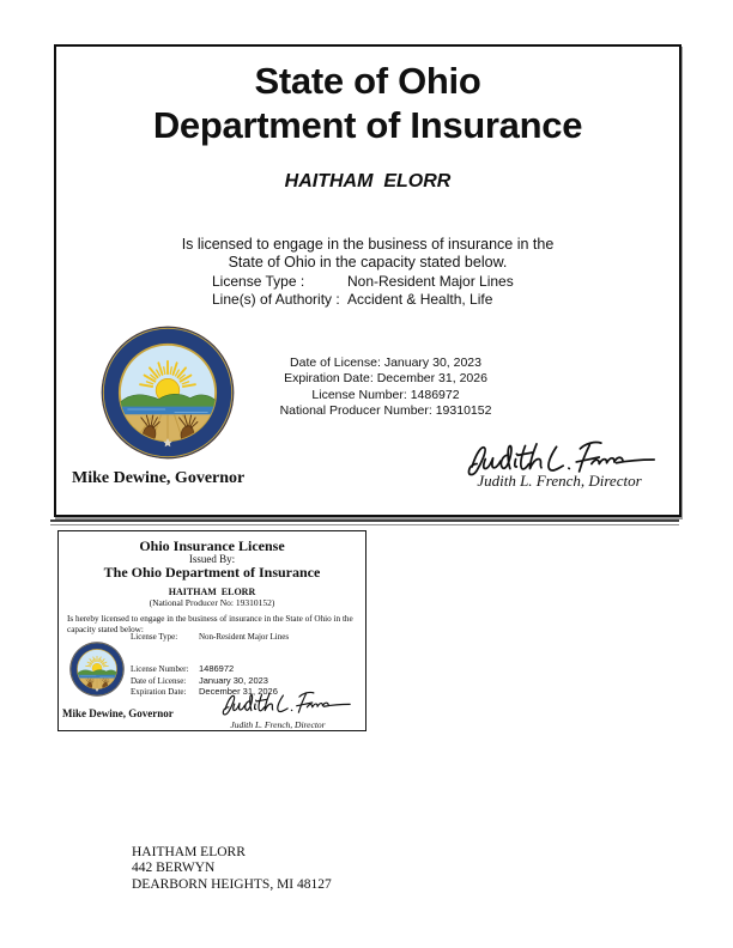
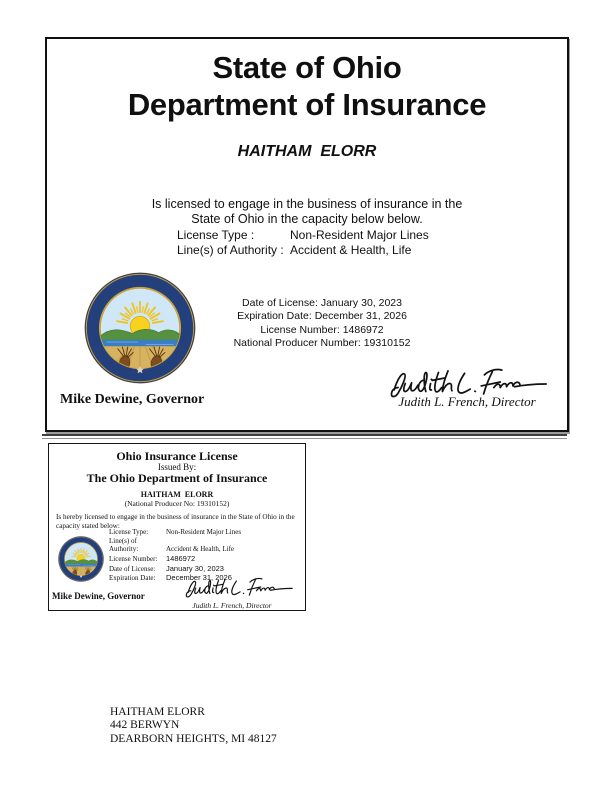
  State of Ohio
  Department of Insurance
  HAITHAM ELORR
  Is licensed to engage in the business of insurance in the
- State of Ohio in the capacity stated below.
+ State of Ohio in the capacity below below.
  License Type : Non-Resident Major Lines
  Line(s) of Authority : Accident & Health, Life
  Date of License: January 30, 2023
  Expiration Date: December 31, 2026
  License Number: 1486972
  National Producer Number: 19310152
  Judith L. French, Director
  Mike Dewine, Governor
  Ohio Insurance License
  Issued By:
  The Ohio Department of Insurance
  HAITHAM ELORR
  (National Producer No: 19310152)
  Is hereby licensed to engage in the business of insurance in the State of Ohio in the capacity stated below:
  License Type: Non-Resident Major Lines
+ Line(s) of Authority: Accident & Health, Life
  License Number: 1486972
  Date of License: January 30, 2023
  Expiration Date: December 31, 2026
  Mike Dewine, Governor
  Judith L. French, Director
  HAITHAM ELORR
  442 BERWYN
  DEARBORN HEIGHTS, MI 48127
